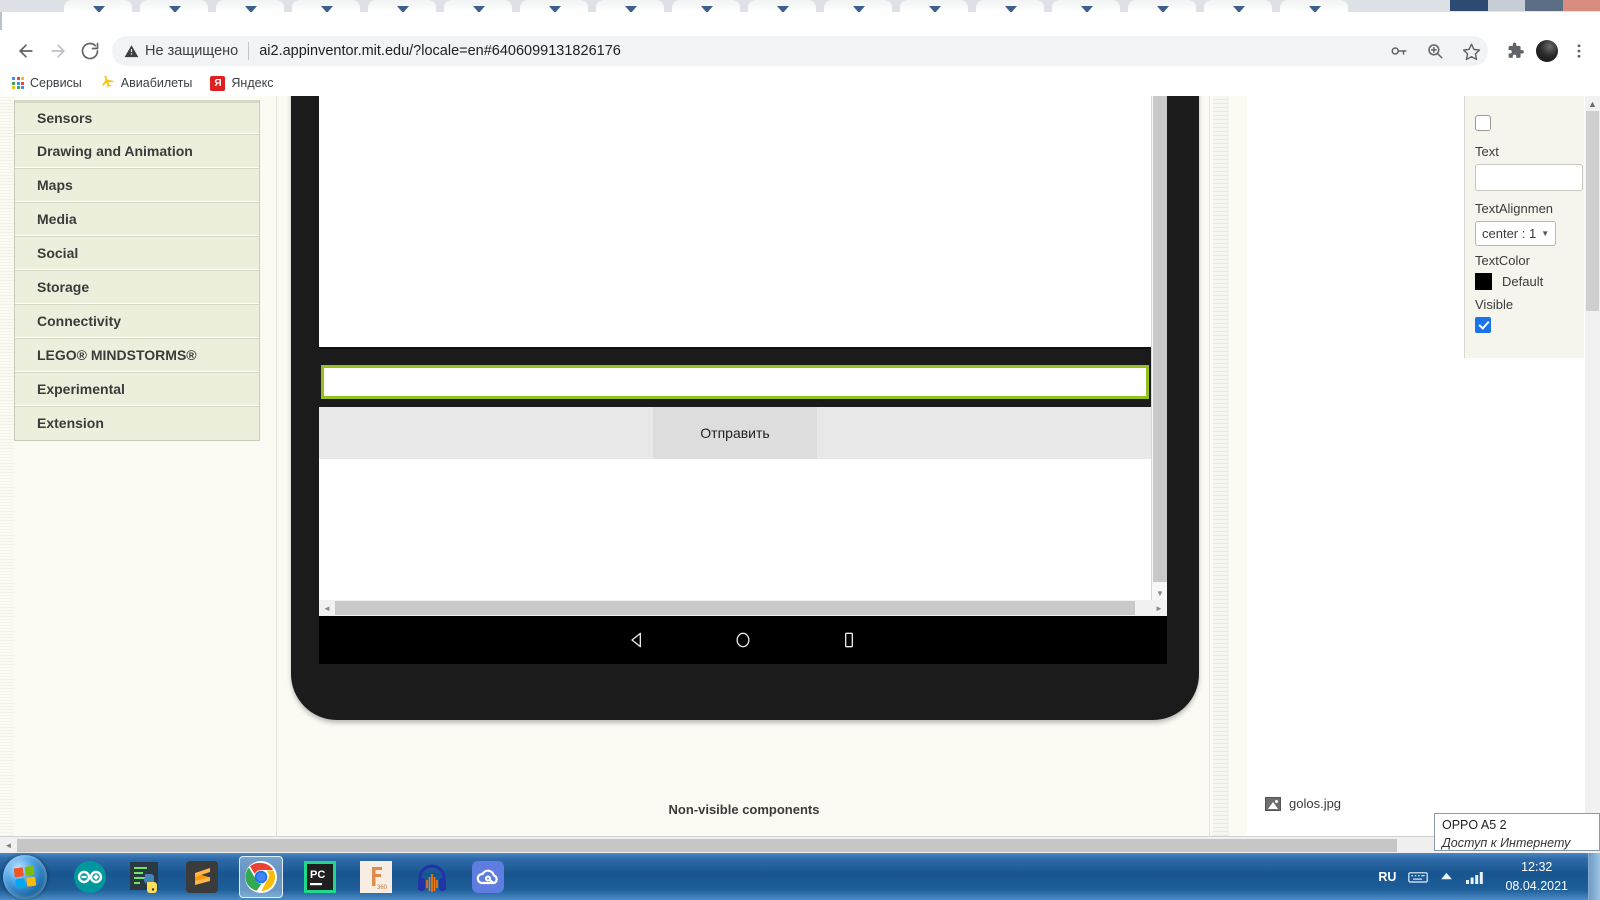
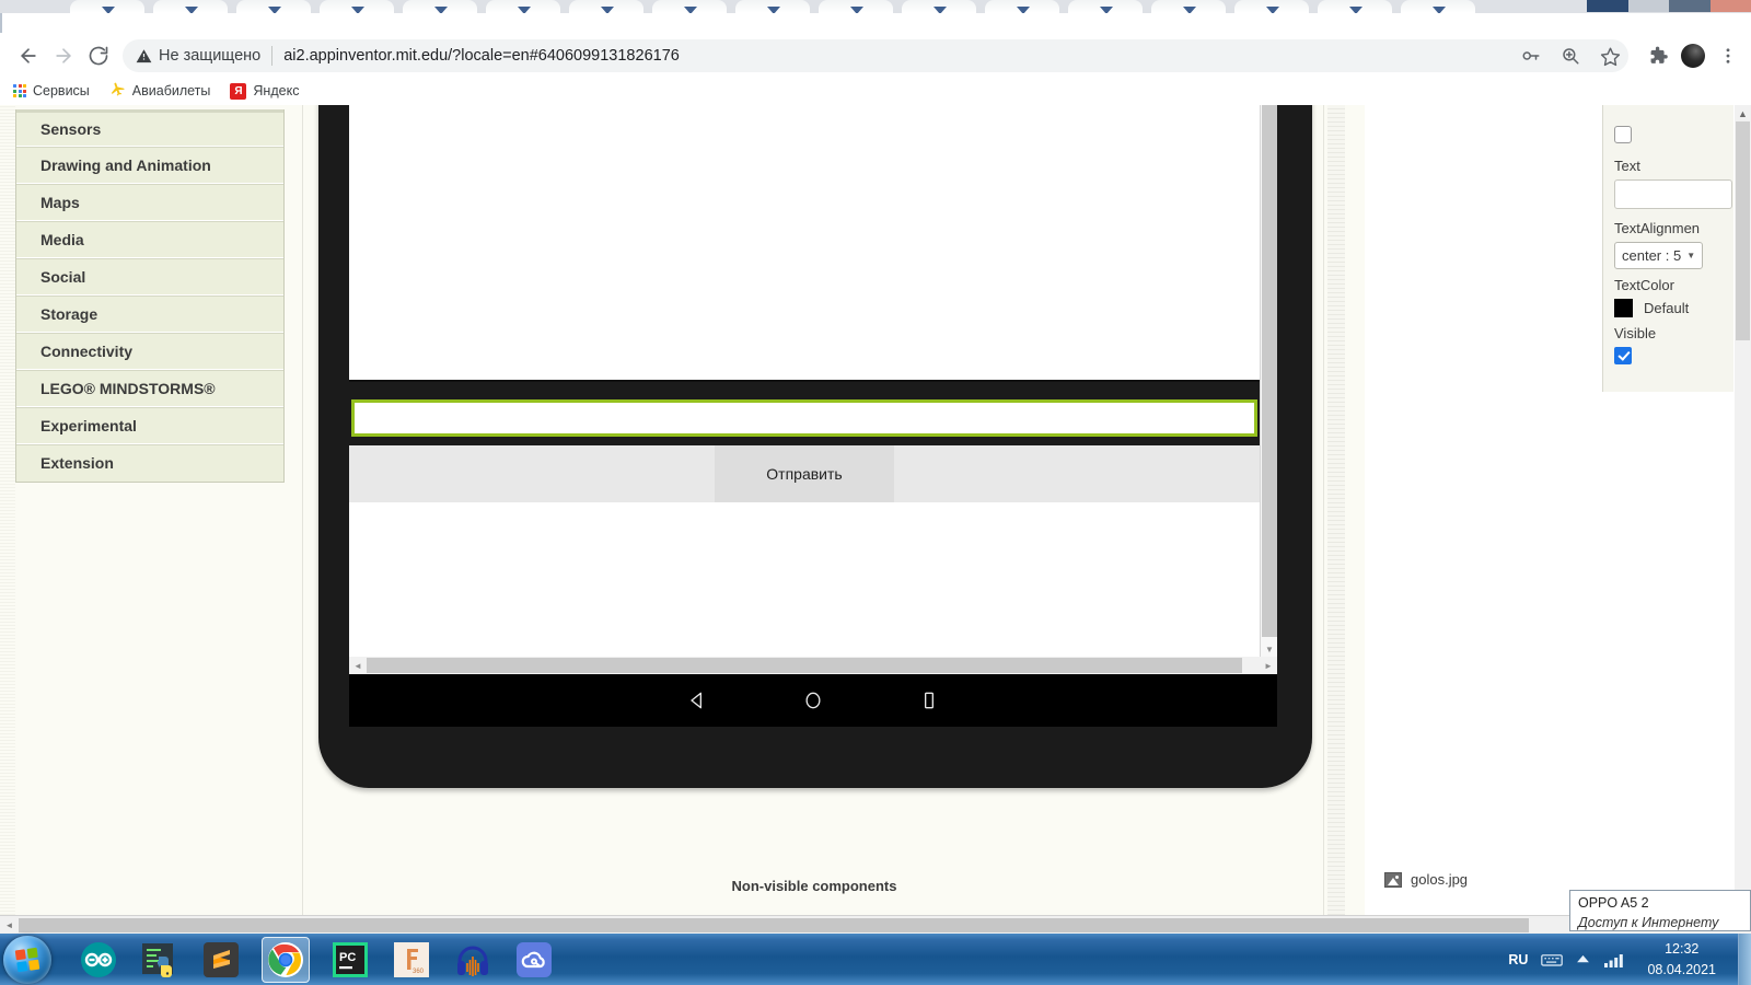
  Не защищено
  ai2.appinventor.mit.edu/?locale=en#6406099131826176
  Сервисы
  Авиабилеты
  Я
  Яндекс
  Sensors
  Drawing and Animation
  Maps
  Media
  Social
  Storage
  Connectivity
  LEGO® MINDSTORMS®
  Experimental
  Extension
  Отправить
  ▼
  ◄
  ►
  Non-visible components
  golos.jpg
  Text
  TextAlignmen
- center : 1
+ center : 5
  ▼
  TextColor
  Default
  Visible
  ▲
  ◄
  OPPO A5 2
  Доступ к Интернету
  PC
  RU
  12:32
  08.04.2021
